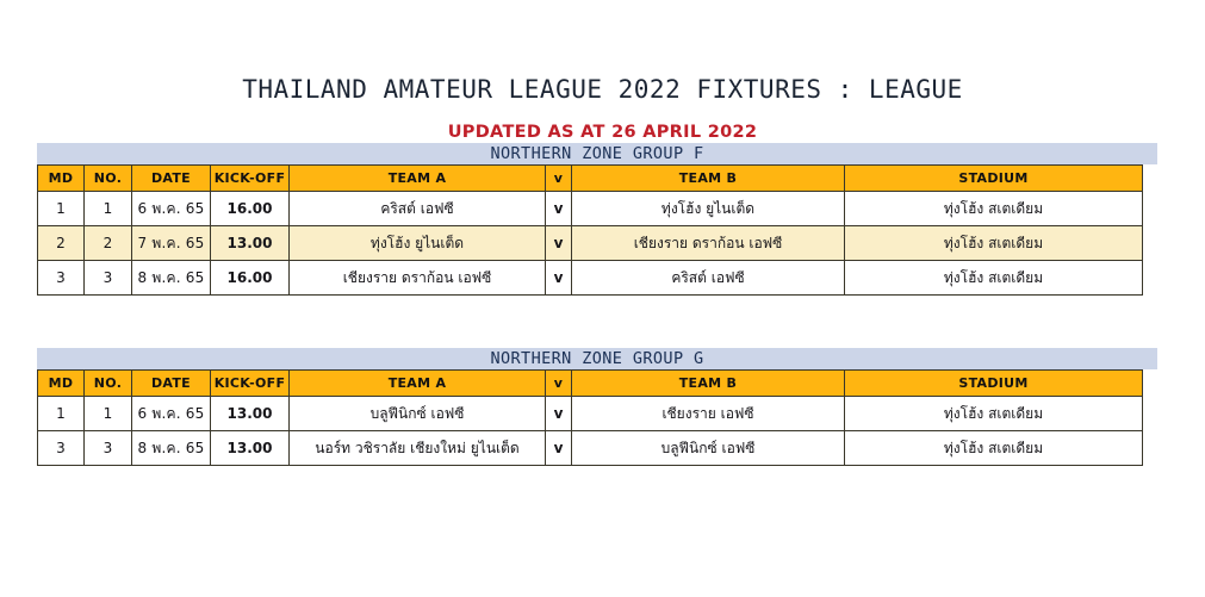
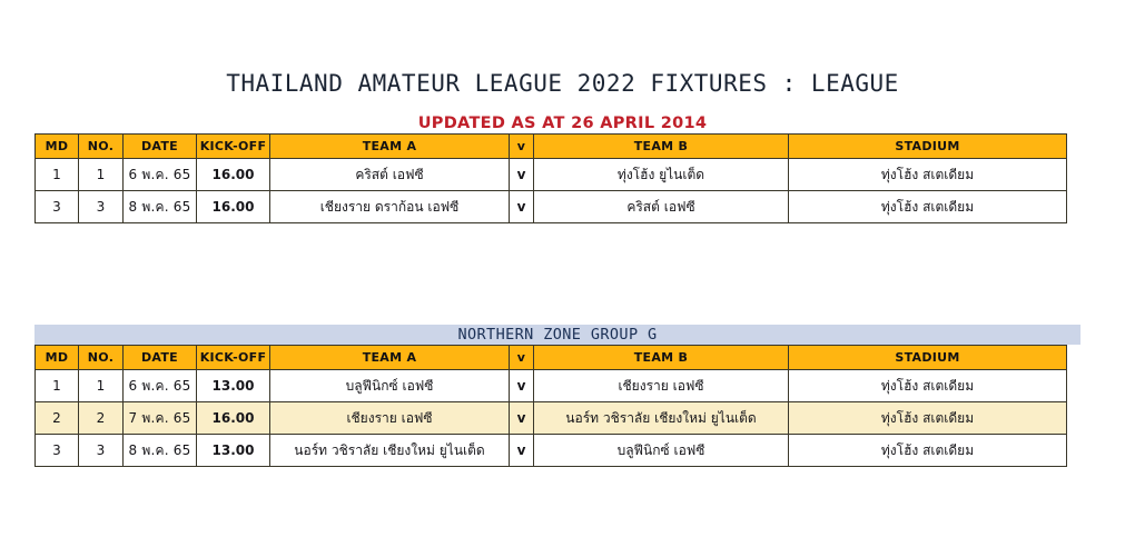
  THAILAND AMATEUR LEAGUE 2022 FIXTURES : LEAGUE
- UPDATED AS AT 26 APRIL 2022
+ UPDATED AS AT 26 APRIL 2014
- NORTHERN ZONE GROUP F
  MD	NO.	DATE	KICK-OFF	TEAM A	v	TEAM B	STADIUM
  1	1	6 พ.ค. 65	16.00	คริสต์ เอฟซี	v	ทุ่งโฮ้ง ยูไนเต็ด	ทุ่งโฮ้ง สเตเดียม
- 2	2	7 พ.ค. 65	13.00	ทุ่งโฮ้ง ยูไนเต็ด	v	เชียงราย ดราก้อน เอฟซี	ทุ่งโฮ้ง สเตเดียม
  3	3	8 พ.ค. 65	16.00	เชียงราย ดราก้อน เอฟซี	v	คริสต์ เอฟซี	ทุ่งโฮ้ง สเตเดียม
  NORTHERN ZONE GROUP G
  MD	NO.	DATE	KICK-OFF	TEAM A	v	TEAM B	STADIUM
  1	1	6 พ.ค. 65	13.00	บลูฟีนิกซ์ เอฟซี	v	เชียงราย เอฟซี	ทุ่งโฮ้ง สเตเดียม
+ 2	2	7 พ.ค. 65	16.00	เชียงราย เอฟซี	v	นอร์ท วชิราลัย เชียงใหม่ ยูไนเต็ด	ทุ่งโฮ้ง สเตเดียม
  3	3	8 พ.ค. 65	13.00	นอร์ท วชิราลัย เชียงใหม่ ยูไนเต็ด	v	บลูฟีนิกซ์ เอฟซี	ทุ่งโฮ้ง สเตเดียม
